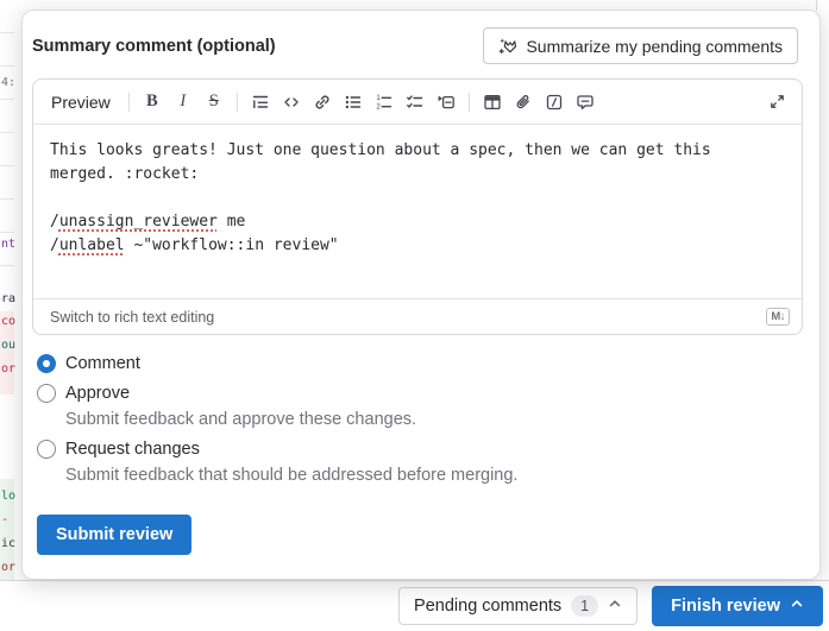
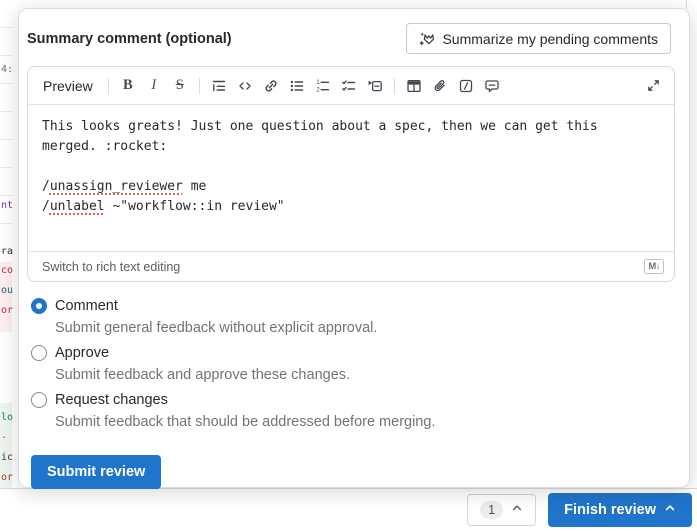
  4:
  nt
  ra
  co
  ou
  or
  lo
  -
  ic
  or
- Pending comments
  1
  Finish review
  Summary comment (optional)
  Summarize my pending comments
  Preview
  B
  I
  S
  This looks greats! Just one question about a spec, then we can get this
  merged. :rocket:
  /unassign_reviewer me
  /unlabel ~"workflow::in review"
  Switch to rich text editing
  M↓
  Comment
+ Submit general feedback without explicit approval.
  Approve
  Submit feedback and approve these changes.
  Request changes
  Submit feedback that should be addressed before merging.
  Submit review
